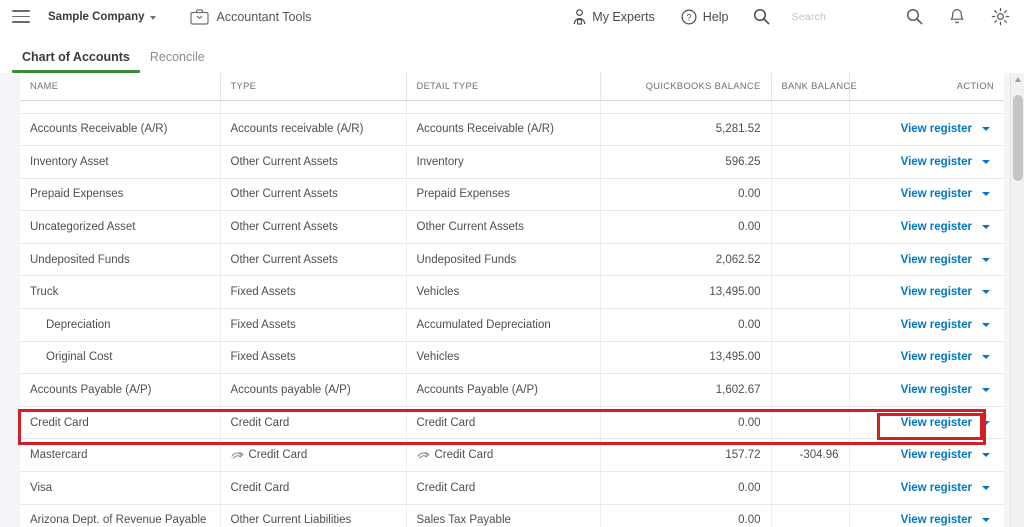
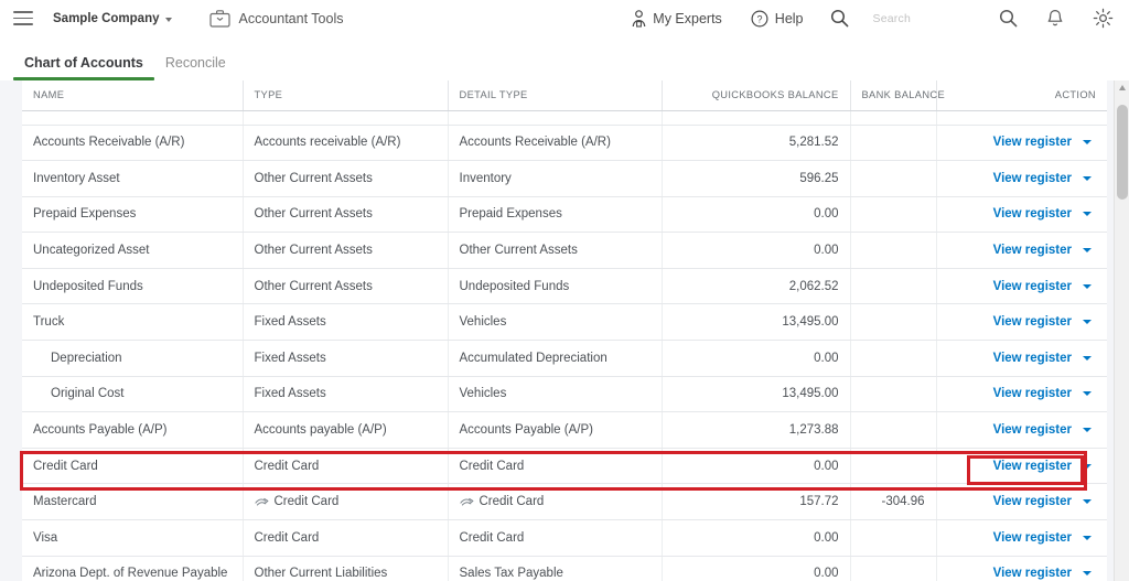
  Sample Company
  Accountant Tools
  My Experts
  ?
  Help
  Search
  Chart of Accounts
  Reconcile
  NAME	TYPE	DETAIL TYPE	QUICKBOOKS BALANCE	BANK BALANCE	ACTION
  Accounts Receivable (A/R)	Accounts receivable (A/R)	Accounts Receivable (A/R)	5,281.52		View register
  Inventory Asset	Other Current Assets	Inventory	596.25		View register
  Prepaid Expenses	Other Current Assets	Prepaid Expenses	0.00		View register
  Uncategorized Asset	Other Current Assets	Other Current Assets	0.00		View register
  Undeposited Funds	Other Current Assets	Undeposited Funds	2,062.52		View register
  Truck	Fixed Assets	Vehicles	13,495.00		View register
  Depreciation	Fixed Assets	Accumulated Depreciation	0.00		View register
  Original Cost	Fixed Assets	Vehicles	13,495.00		View register
- Accounts Payable (A/P)	Accounts payable (A/P)	Accounts Payable (A/P)	1,602.67		View register
+ Accounts Payable (A/P)	Accounts payable (A/P)	Accounts Payable (A/P)	1,273.88		View register
  Credit Card	Credit Card	Credit Card	0.00		View register
  Mastercard	Credit Card	Credit Card	157.72	-304.96	View register
  Visa	Credit Card	Credit Card	0.00		View register
  Arizona Dept. of Revenue Payable	Other Current Liabilities	Sales Tax Payable	0.00		View register
